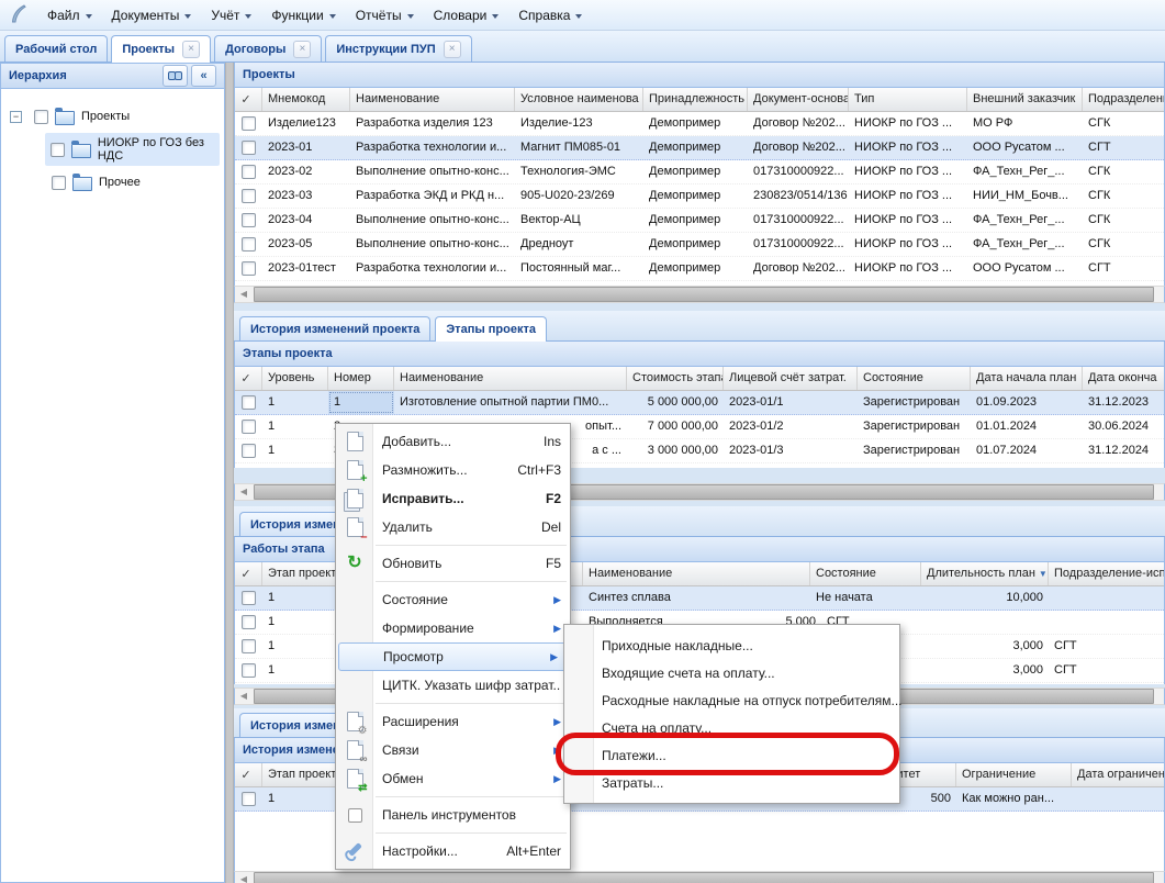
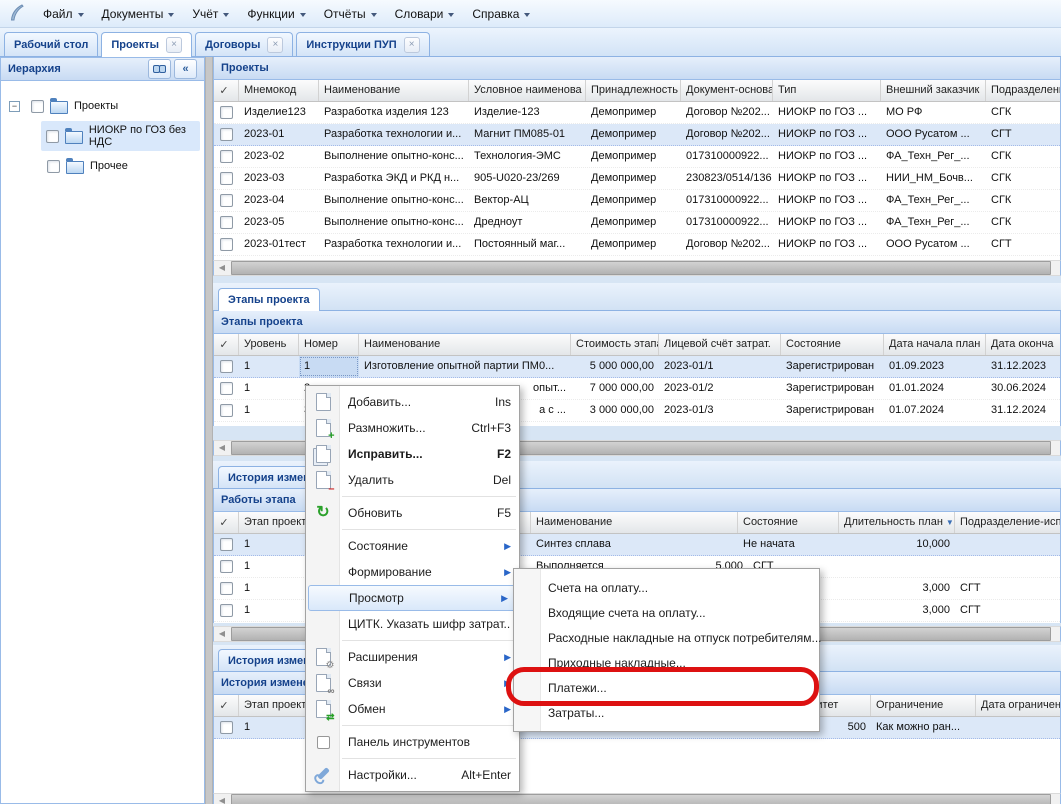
  Файл
  Документы
  Учёт
  Функции
  Отчёты
  Словари
  Справка
  Рабочий стол
  Проекты
  ×
  Договоры
  ×
  Инструкции ПУП
  ×
  Иерархия
  «
  −
  Проекты
  НИОКР по ГОЗ без НДС
  Прочее
  Проекты
  ✓
  Мнемокод
  Наименование
  Условное наименова
  Принадлежность
  Документ-основа
  Тип
  Внешний заказчик
  Подразделен
  Изделие123
  Разработка изделия 123
  Изделие-123
  Демопример
  Договор №202...
  НИОКР по ГОЗ ...
  МО РФ
  СГК
  2023-01
  Разработка технологии и...
  Магнит ПМ085-01
  Демопример
  Договор №202...
  НИОКР по ГОЗ ...
  ООО Русатом ...
  СГТ
  2023-02
  Выполнение опытно-конс...
  Технология-ЭМС
  Демопример
  017310000922...
  НИОКР по ГОЗ ...
  ФА_Техн_Рег_...
  СГК
  2023-03
  Разработка ЭКД и РКД н...
  905-U020-23/269
  Демопример
  230823/0514/136
  НИОКР по ГОЗ ...
  НИИ_НМ_Бочв...
  СГК
  2023-04
  Выполнение опытно-конс...
  Вектор-АЦ
  Демопример
  017310000922...
  НИОКР по ГОЗ ...
  ФА_Техн_Рег_...
  СГК
  2023-05
  Выполнение опытно-конс...
  Дредноут
  Демопример
  017310000922...
  НИОКР по ГОЗ ...
  ФА_Техн_Рег_...
  СГК
  2023-01тест
  Разработка технологии и...
  Постоянный маг...
  Демопример
  Договор №202...
  НИОКР по ГОЗ ...
  ООО Русатом ...
  СГТ
  ◀
- История изменений проекта
  Этапы проекта
  Этапы проекта
  ✓
  Уровень
  Номер
  Наименование
  Стоимость этап
  Лицевой счёт затрат.
  Состояние
  Дата начала план
  Дата оконча
  1
  1
  Изготовление опытной партии ПМ0...
  5 000 000,00
  2023-01/1
  Зарегистрирован
  01.09.2023
  31.12.2023
  1
  опыт...
  7 000 000,00
  2023-01/2
  Зарегистрирован
  01.01.2024
  30.06.2024
  1
  а с ...
  3 000 000,00
  2023-01/3
  Зарегистрирован
  01.07.2024
  31.12.2024
  ◀
  Работы этапа
  ✓
  Этап проект
  Наименование
  Состояние
  Длительность план ▼
  Подразделение-исп
  1
  Синтез сплава
  Не начата
  10,000
  1
  Выполняется
  5,000
  СГТ
  1
  3,000
  СГТ
  1
  3,000
  СГТ
  ◀
  История измен
  ✓
  Этап проект
  Ограничение
  Дата ограничен
  1
  500
  Как можно ран...
  ◀
  Добавить...
  Ins
  Размножить...
  Ctrl+F3
  Исправить...
  F2
  Удалить
  Del
  ↻
  Обновить
  F5
  Состояние
  ▶
  Формирование
  ▶
  Просмотр
  ▶
  ЦИТК. Указать шифр затрат..
  Расширения
  ▶
  Связи
  ▶
  Обмен
  ▶
  Панель инструментов
  Настройки...
  Alt+Enter
- Приходные накладные...
+ Счета на оплату...
  Входящие счета на оплату...
  Расходные накладные на отпуск потребителям...
- Счета на оплату...
+ Приходные накладные...
  Платежи...
  Затраты...
